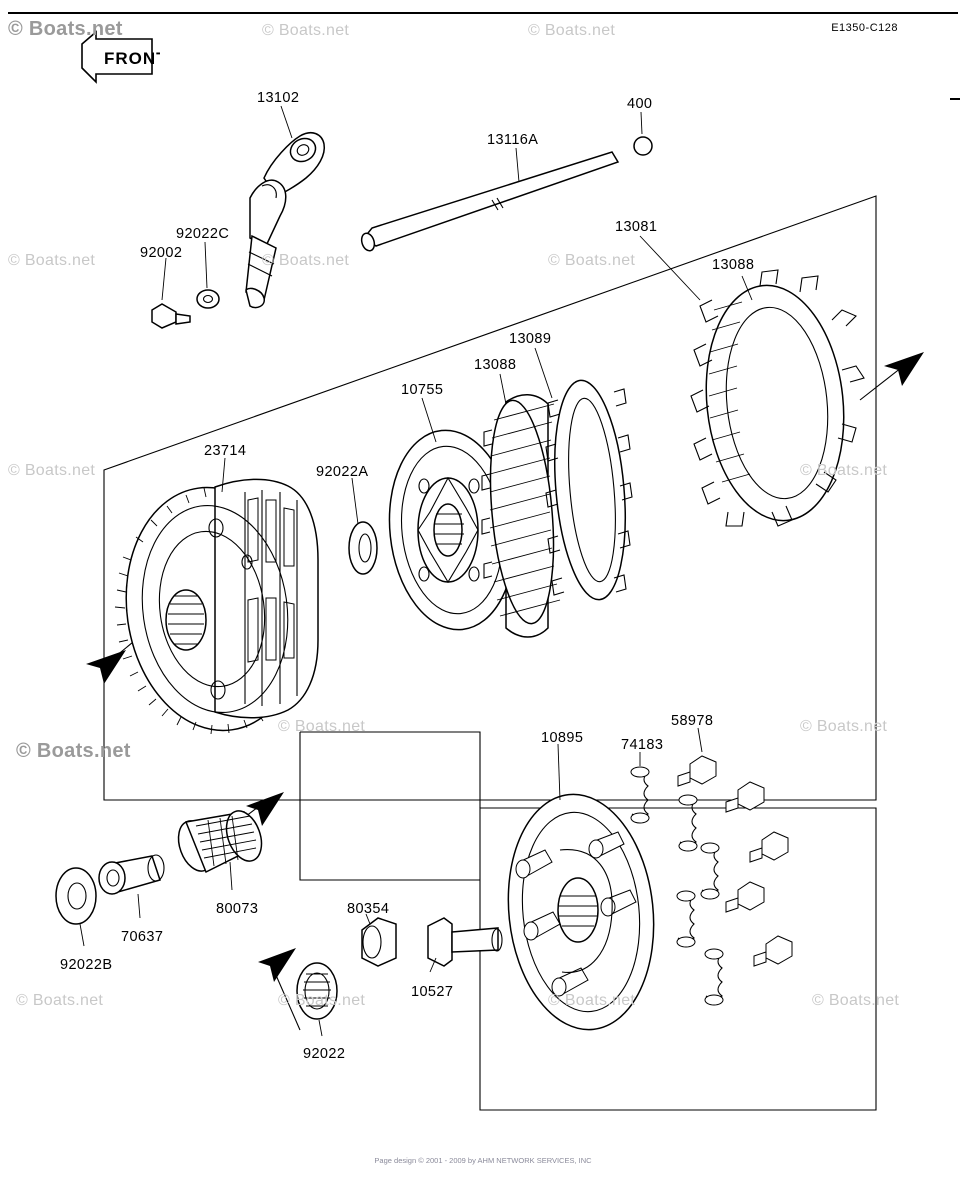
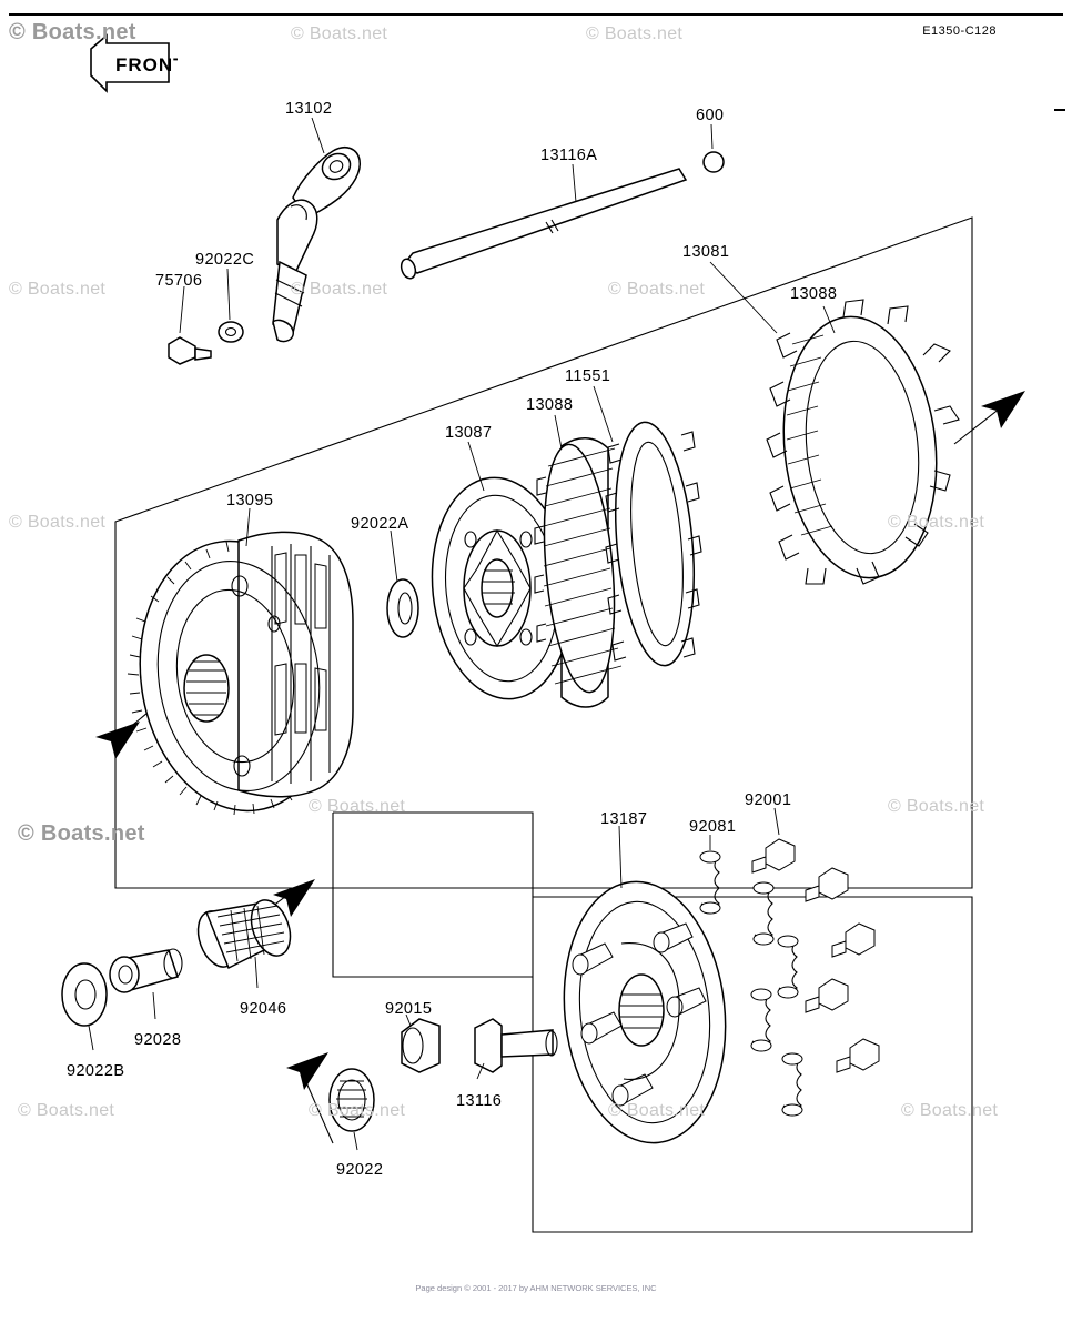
  E1350-C128
  FRON
  13102
- 400
+ 600
  13116A
  13081
  13088
  92022C
- 92002
+ 75706
- 13089
+ 11551
  13088
- 10755
+ 13087
- 23714
+ 13095
  92022A
- 58978
+ 92001
- 10895
+ 13187
- 74183
+ 92081
- 80073
+ 92046
- 80354
+ 92015
- 70637
+ 92028
  92022B
- 10527
+ 13116
  92022
  © Boats.net
  © Boats.net
  © Boats.net
  © Boats.net
  © Boats.net
  © Boats.net
  © Boats.net
  © Boats.net
  © Boats.net
  © Boats.net
  © Boats.net
  © Boats.net
  © Boats.net
  © Boats.net
  © Boats.net
- Page design © 2001 - 2009 by AHM NETWORK SERVICES, INC
+ Page design © 2001 - 2017 by AHM NETWORK SERVICES, INC
